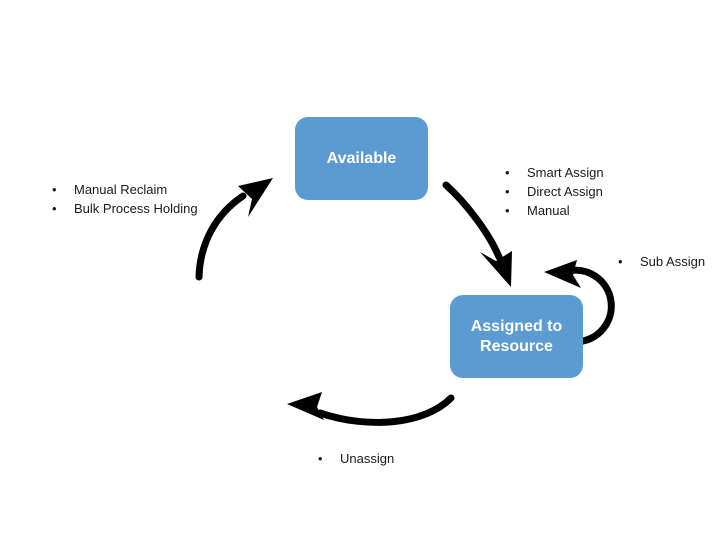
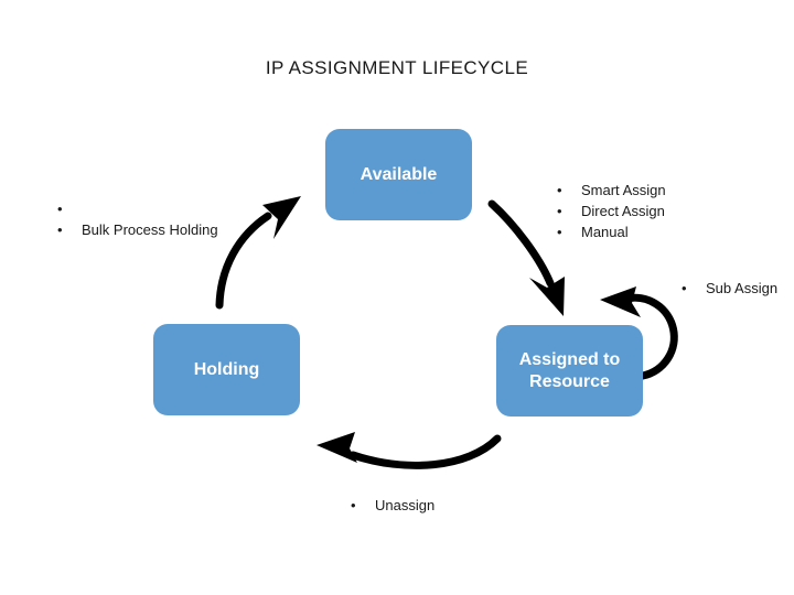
+ IP ASSIGNMENT LIFECYCLE
  Available
+ Holding
  Assigned to
  Resource
  •
- Manual Reclaim
  •
  Bulk Process Holding
  •
  Smart Assign
  •
  Direct Assign
  •
  Manual
  •
  Sub Assign
  •
  Unassign
